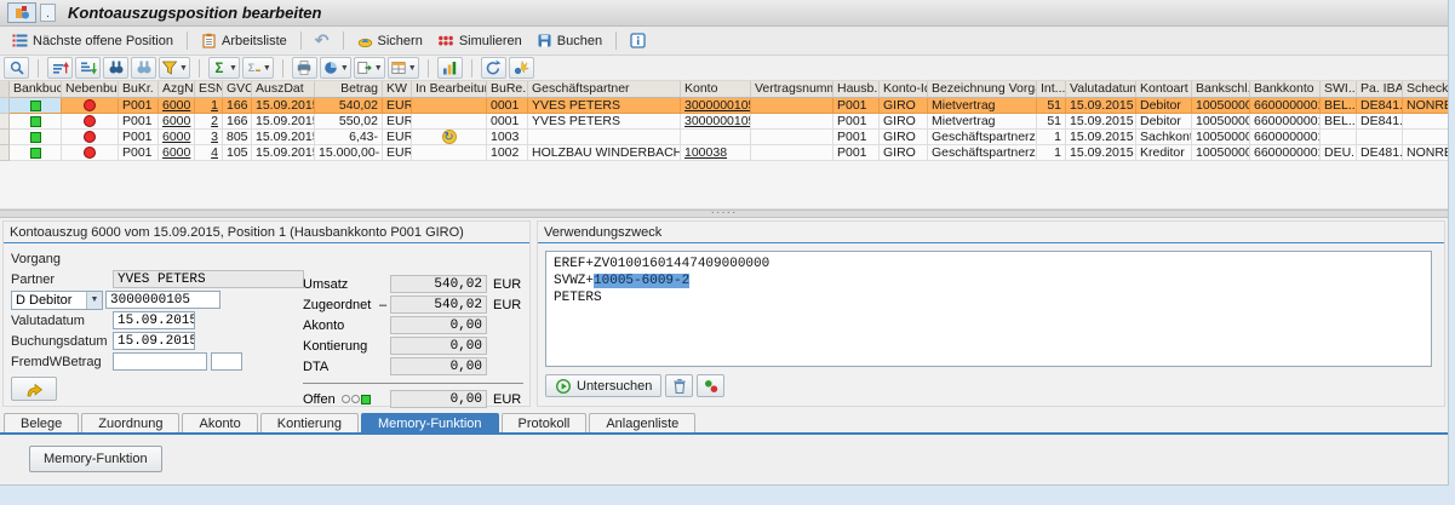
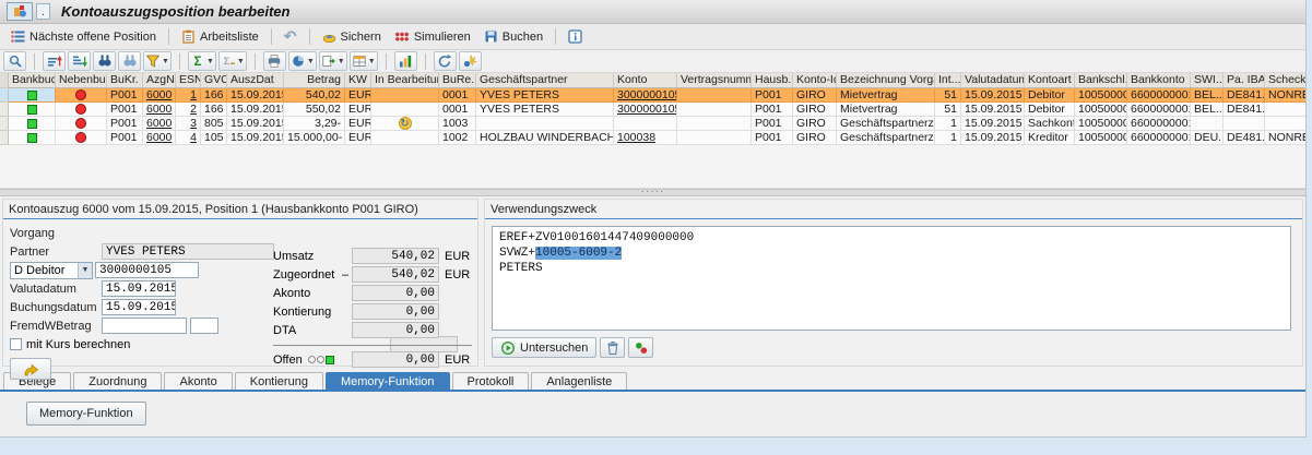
  .
  Kontoauszugsposition bearbeiten
  Nächste offene Position
  Arbeitsliste
  ↶
  Sichern
  Simulieren
  Buchen
  Σ
  Σ
  Bankbuc
  Nebenbu
  BuKr.
  AzgN
  ESN
  GVC
  AuszDat
  Betrag
  KW
  In Bearbeitu
  BuRe.
  Geschäftspartner
  Konto
  Vertragsnumm
  Hausb.
  Konto-I
  Bezeichnung Vorg
  Int...
  Valutadatum
  Kontoart
  Bankschl
  Bankkonto
  SWI..
  Pa. IBA
  Scheck
  P001
  6000
  1
  166
  15.09.201
  540,02
  EUR
  0001
  YVES PETERS
  300000010
  P001
  GIRO
  Mietvertrag
  51
  15.09.2015
  Debitor
  10050000
  660000000
  BEL..
  DE841.
  P001
  6000
  2
  166
  15.09.201
  550,02
  EUR
  0001
  YVES PETERS
  300000010
  P001
  GIRO
  Mietvertrag
  51
  15.09.2015
  Debitor
  10050000
  660000000
  BEL..
  DE841.
  P001
  6000
  3
  805
  15.09.201
- 6,43-
+ 3,29-
  EUR
  ↻
  1003
  P001
  GIRO
  Geschäftspartnerz
  1
  15.09.2015
  Sachkon
  10050000
  660000000
  P001
  6000
  4
  105
  15.09.201
  15.000,00-
  EUR
  1002
  HOLZBAU WINDERBACH
  100038
  P001
  GIRO
  Geschäftspartnerz
  1
  15.09.2015
  Kreditor
  10050000
  660000000
  DEU.
  DE481.
  ·····
  Kontoauszug 6000 vom 15.09.2015, Position 1 (Hausbankkonto P001 GIRO)
  Vorgang
  Partner
  YVES PETERS
  D Debitor
  3000000105
  Valutadatum
  15.09.2015
  Buchungsdatum
  15.09.2015
  FremdWBetrag
+ mit Kurs berechnen
  Umsatz
  540,02
  EUR
  Zugeordnet
  –
  540,02
  EUR
  Akonto
  0,00
  Kontierung
  0,00
  DTA
  0,00
  Offen
  0,00
  EUR
  Verwendungszweck
  EREF+ZV01001601447409000000
  SVWZ+10005-6009-2
  PETERS
  Untersuchen
  Belege
  Zuordnung
  Akonto
  Kontierung
  Memory-Funktion
  Protokoll
  Anlagenliste
  Memory-Funktion
